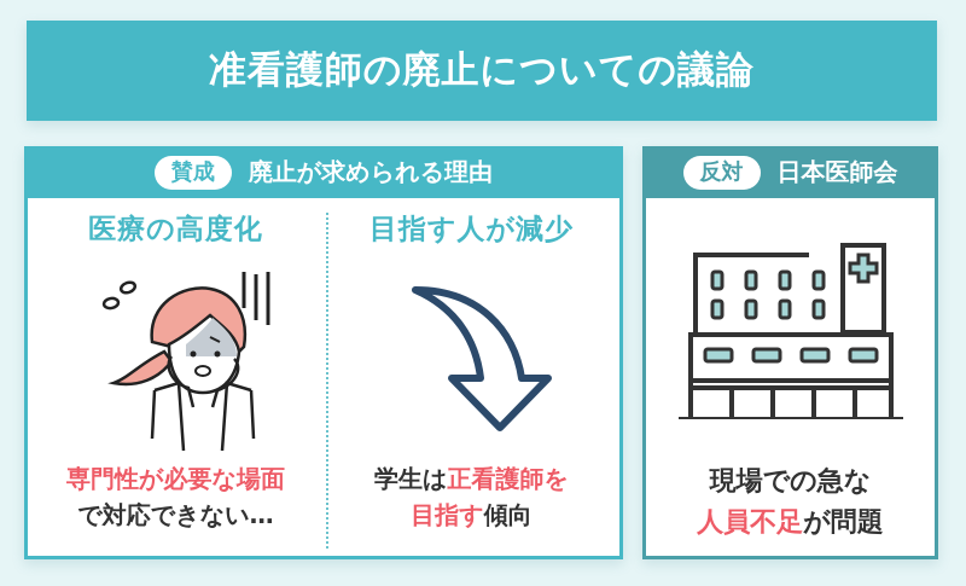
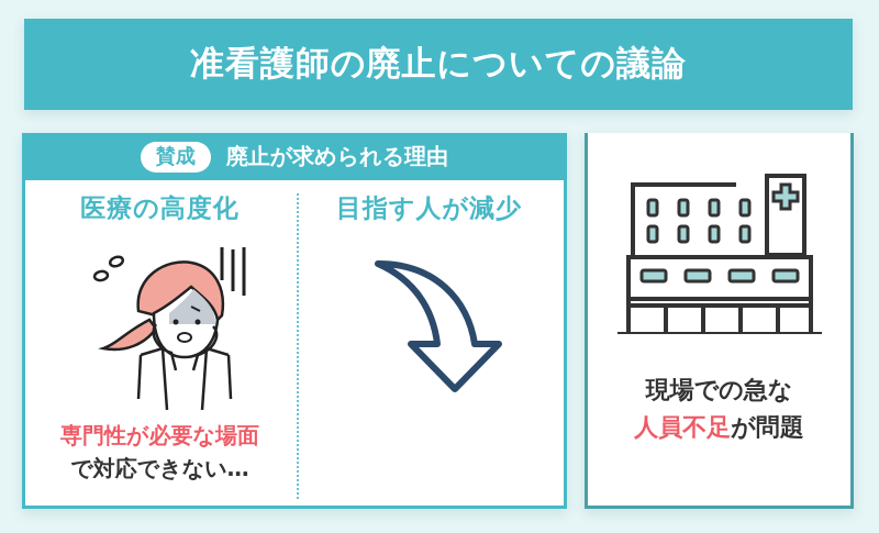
  准看護師の廃止についての議論
  賛成
  廃止が求められる理由
  医療の高度化
  専門性が必要な場面
  で対応できない…
  目指す人が減少
- 学生は正看護師を
- 目指す傾向
- 反対
- 日本医師会
  現場での急な
  人員不足が問題
